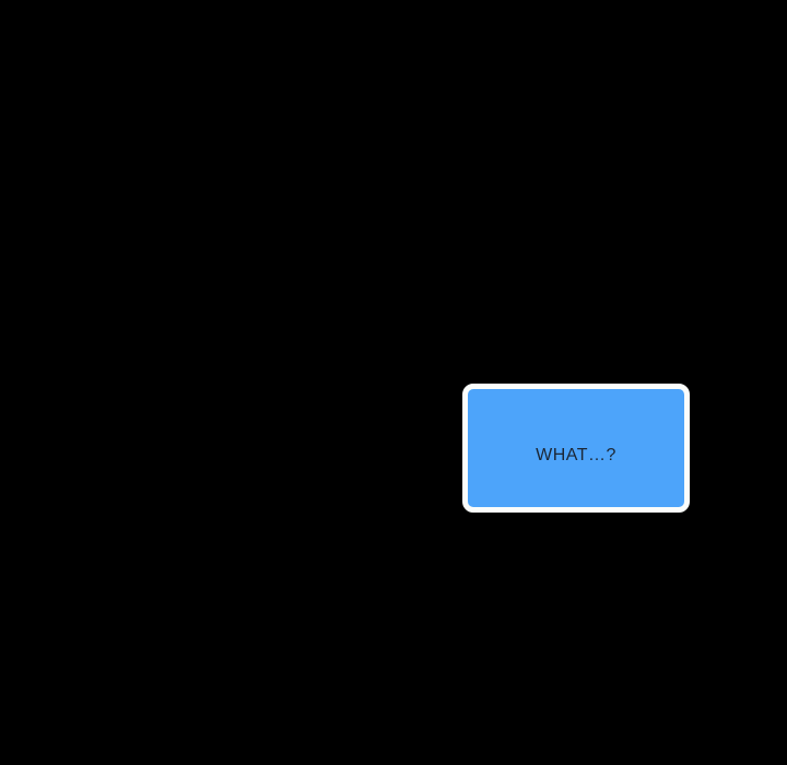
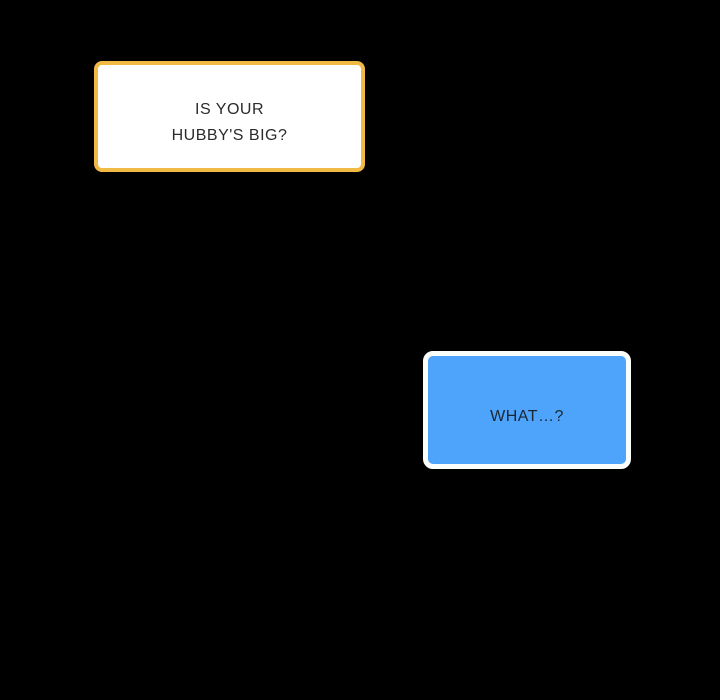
+ IS YOUR
+ HUBBY'S BIG?
  WHAT…?
